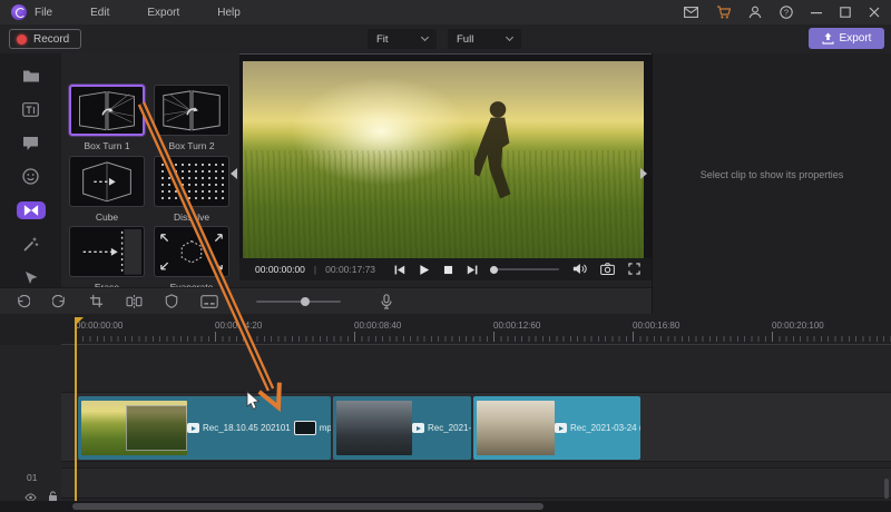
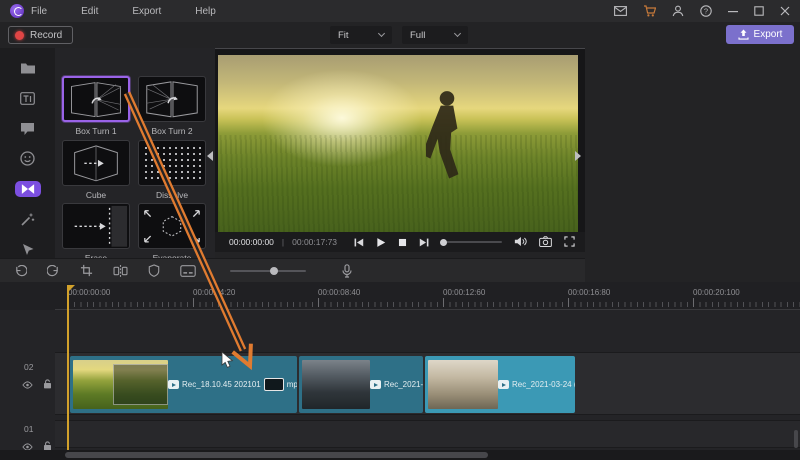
  File
  Edit
  Export
  Help
  ?
  Record
  Fit
  Full
  Export
  Box Turn 1
  Box Turn 2
  Cube
  Dislve
  00:00:00:00
  |
  00:00:17:73
- Select clip to show its properties
  00:00:00:00
  00:004:20
  00:00:08:40
  00:00:12:60
  00:00:16:80
  00:00:20:100
  Rec_18.10.45 202101
  Rec_2021-03-24
+ 02
  01
